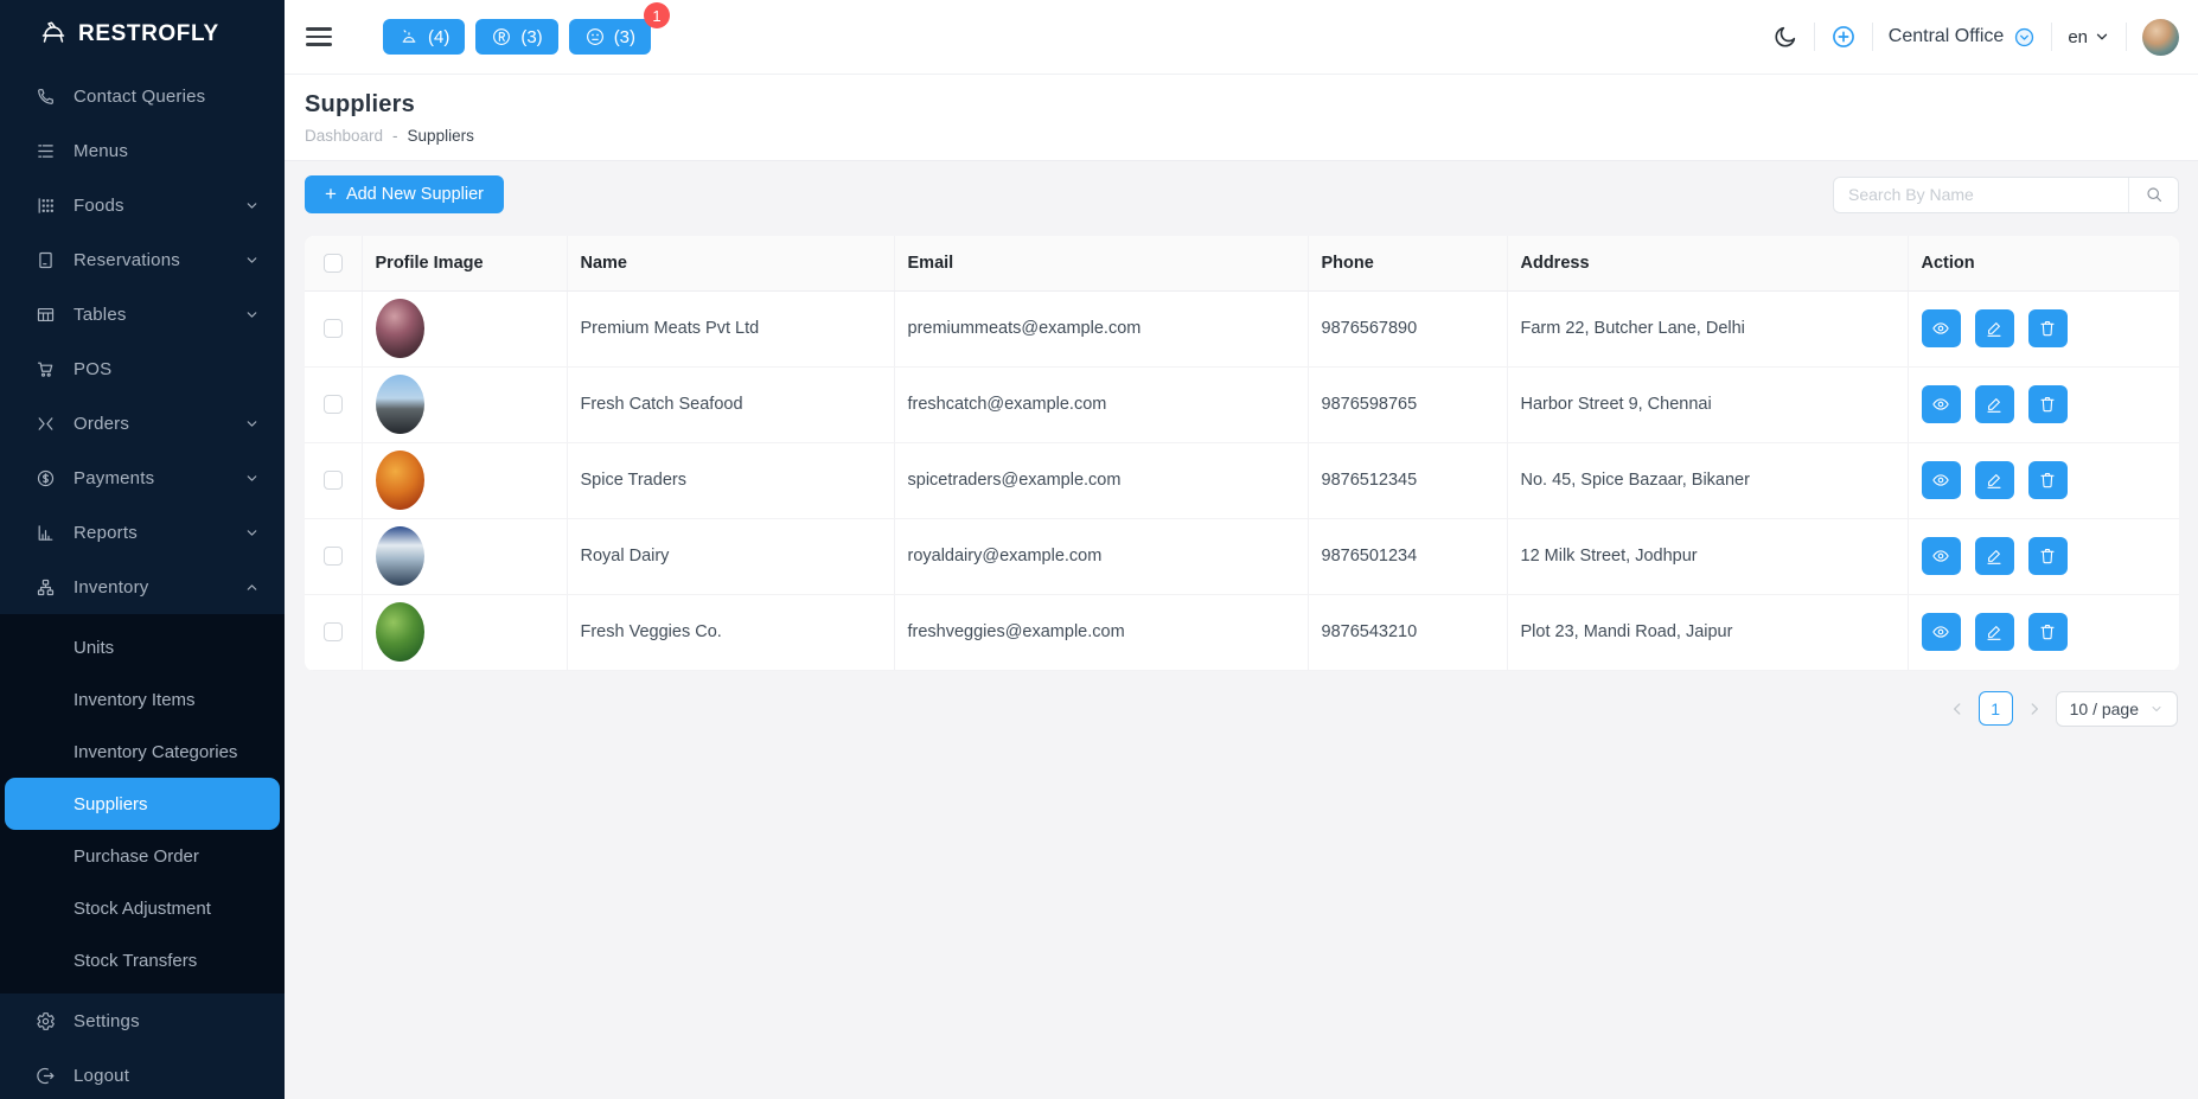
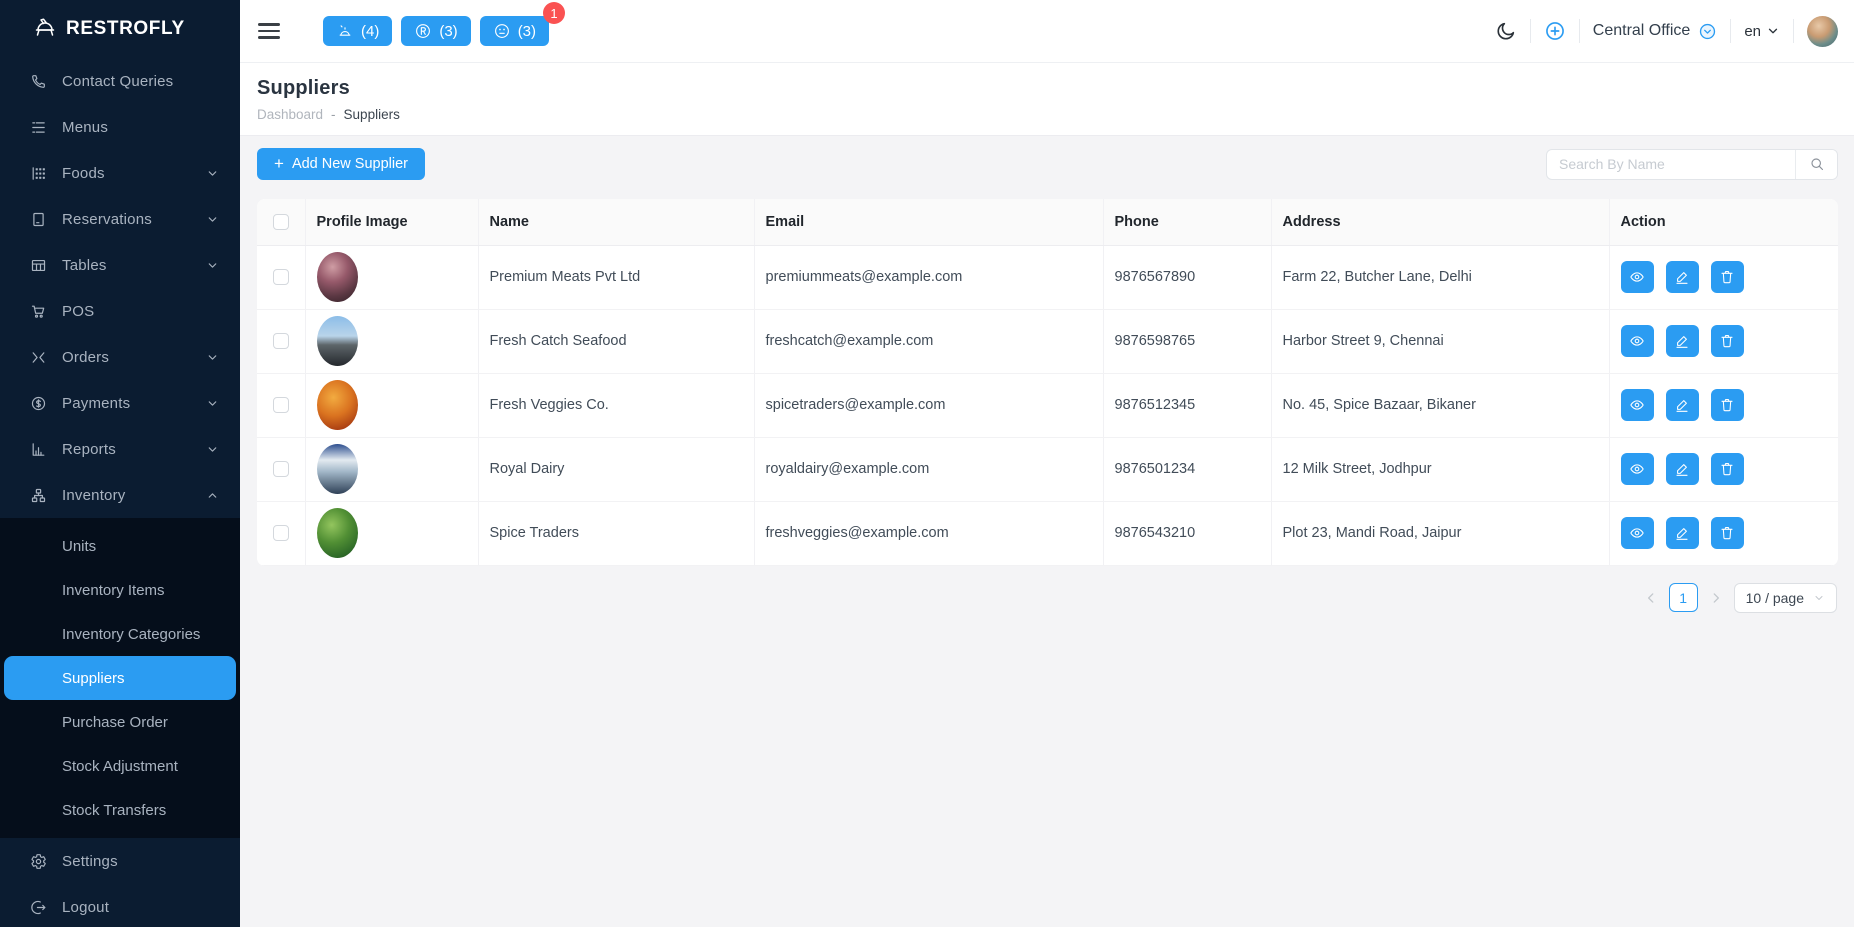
  RESTROFLY
  Contact Queries
  Menus
  Foods
  Reservations
  Tables
  POS
  Orders
  Payments
  Reports
  Inventory
  Units
  Inventory Items
  Inventory Categories
  Suppliers
  Purchase Order
  Stock Adjustment
  Stock Transfers
  Settings
  Logout
  (4)
  (3)
  (3)
  1
  Central Office
  en
  Suppliers
  Dashboard
  -
  Suppliers
  +
  Add New Supplier
  Search By Name
  	Profile Image	Name	Email	Phone	Address	Action
  		Premium Meats Pvt Ltd	premiummeats@example.com	9876567890	Farm 22, Butcher Lane, Delhi
  		Fresh Catch Seafood	freshcatch@example.com	9876598765	Harbor Street 9, Chennai
- 		Spice Traders	spicetraders@example.com	9876512345	No. 45, Spice Bazaar, Bikaner
+ 		Fresh Veggies Co.	spicetraders@example.com	9876512345	No. 45, Spice Bazaar, Bikaner
  		Royal Dairy	royaldairy@example.com	9876501234	12 Milk Street, Jodhpur
- 		Fresh Veggies Co.	freshveggies@example.com	9876543210	Plot 23, Mandi Road, Jaipur
+ 		Spice Traders	freshveggies@example.com	9876543210	Plot 23, Mandi Road, Jaipur
  1
  10 / page
